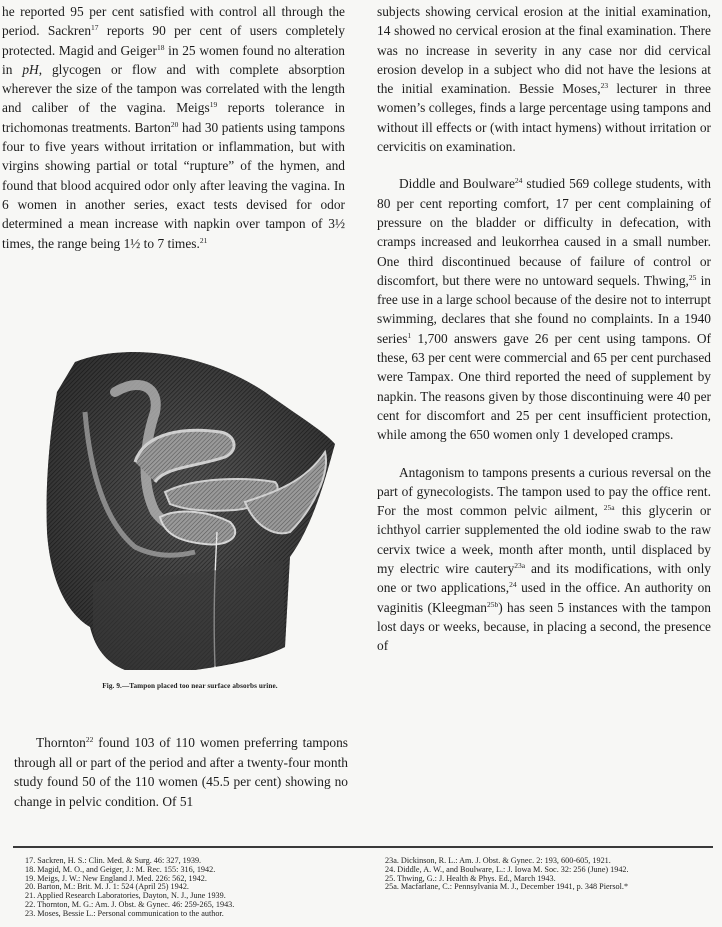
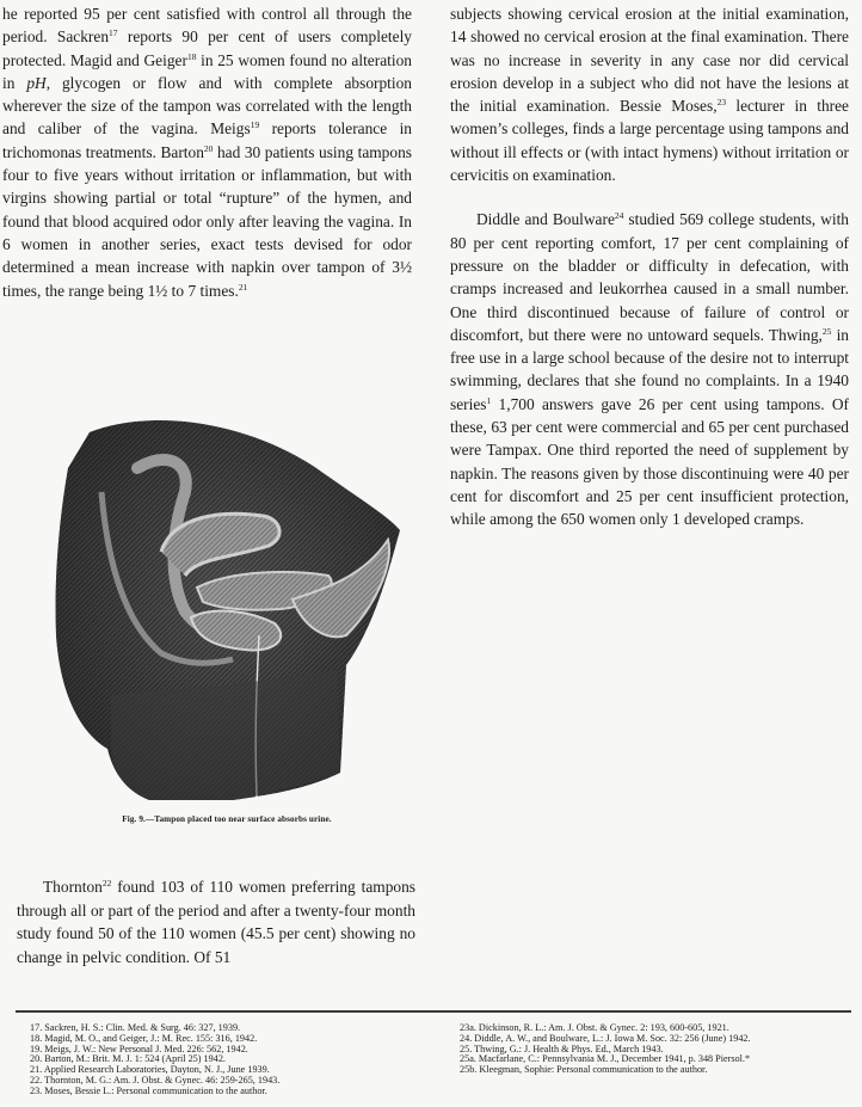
  he reported 95 per cent satisfied with control all through the period. Sackren17 reports 90 per cent of users completely protected. Magid and Geiger18 in 25 women found no alteration in pH, glycogen or flow and with complete absorption wherever the size of the tampon was correlated with the length and caliber of the vagina. Meigs19 reports tolerance in trichomonas treatments. Barton20 had 30 patients using tampons four to five years without irritation or inflammation, but with virgins showing partial or total “rupture” of the hymen, and found that blood acquired odor only after leaving the vagina. In 6 women in another series, exact tests devised for odor determined a mean increase with napkin over tampon of 3½ times, the range being 1½ to 7 times.21
  Fig. 9.—Tampon placed too near surface absorbs urine.
  Thornton22 found 103 of 110 women preferring tampons through all or part of the period and after a twenty-four month study found 50 of the 110 women (45.5 per cent) showing no change in pelvic condition. Of 51
  subjects showing cervical erosion at the initial examination, 14 showed no cervical erosion at the final examination. There was no increase in severity in any case nor did cervical erosion develop in a subject who did not have the lesions at the initial examination. Bessie Moses,23 lecturer in three women’s colleges, finds a large percentage using tampons and without ill effects or (with intact hymens) without irritation or cervicitis on examination.
  Diddle and Boulware24 studied 569 college students, with 80 per cent reporting comfort, 17 per cent complaining of pressure on the bladder or difficulty in defecation, with cramps increased and leukorrhea caused in a small number. One third discontinued because of failure of control or discomfort, but there were no untoward sequels. Thwing,25 in free use in a large school because of the desire not to interrupt swimming, declares that she found no complaints. In a 1940 series1 1,700 answers gave 26 per cent using tampons. Of these, 63 per cent were commercial and 65 per cent purchased were Tampax. One third reported the need of supplement by napkin. The reasons given by those discontinuing were 40 per cent for discomfort and 25 per cent insufficient protection, while among the 650 women only 1 developed cramps.
- Antagonism to tampons presents a curious reversal on the part of gynecologists. The tampon used to pay the office rent. For the most common pelvic ailment, 25a this glycerin or ichthyol carrier supplemented the old iodine swab to the raw cervix twice a week, month after month, until displaced by my electric wire cautery23a and its modifications, with only one or two applications,24 used in the office. An authority on vaginitis (Kleegman25b) has seen 5 instances with the tampon lost days or weeks, because, in placing a second, the presence of
  17. Sackren, H. S.: Clin. Med. & Surg. 46: 327, 1939.
  18. Magid, M. O., and Geiger, J.: M. Rec. 155: 316, 1942.
- 19. Meigs, J. W.: New England J. Med. 226: 562, 1942.
+ 19. Meigs, J. W.: New Personal J. Med. 226: 562, 1942.
  20. Barton, M.: Brit. M. J. 1: 524 (April 25) 1942.
  21. Applied Research Laboratories, Dayton, N. J., June 1939.
  22. Thornton, M. G.: Am. J. Obst. & Gynec. 46: 259-265, 1943.
  23. Moses, Bessie L.: Personal communication to the author.
  23a. Dickinson, R. L.: Am. J. Obst. & Gynec. 2: 193, 600-605, 1921.
  24. Diddle, A. W., and Boulware, L.: J. Iowa M. Soc. 32: 256 (June) 1942.
  25. Thwing, G.: J. Health & Phys. Ed., March 1943.
  25a. Macfarlane, C.: Pennsylvania M. J., December 1941, p. 348 Piersol.*
+ 25b. Kleegman, Sophie: Personal communication to the author.
